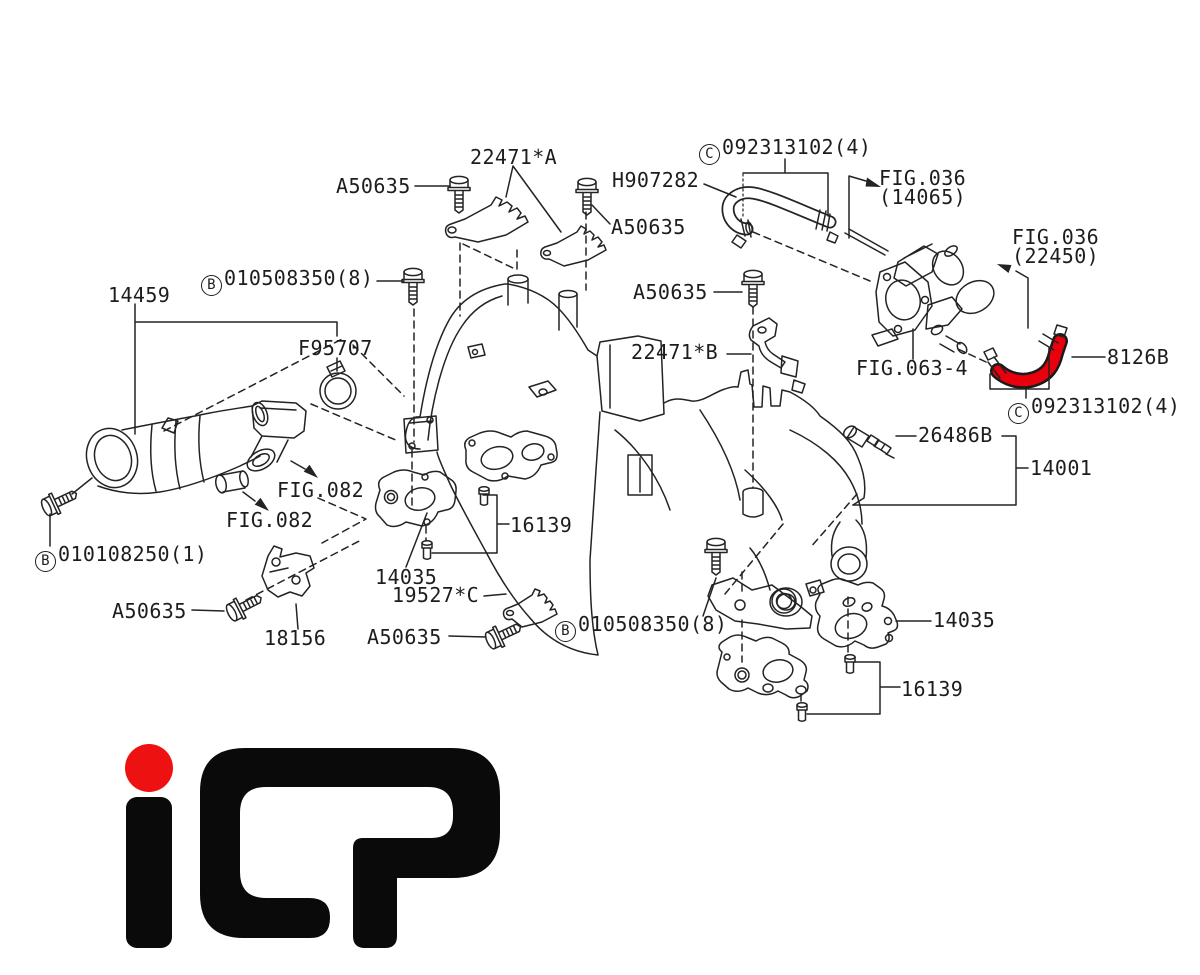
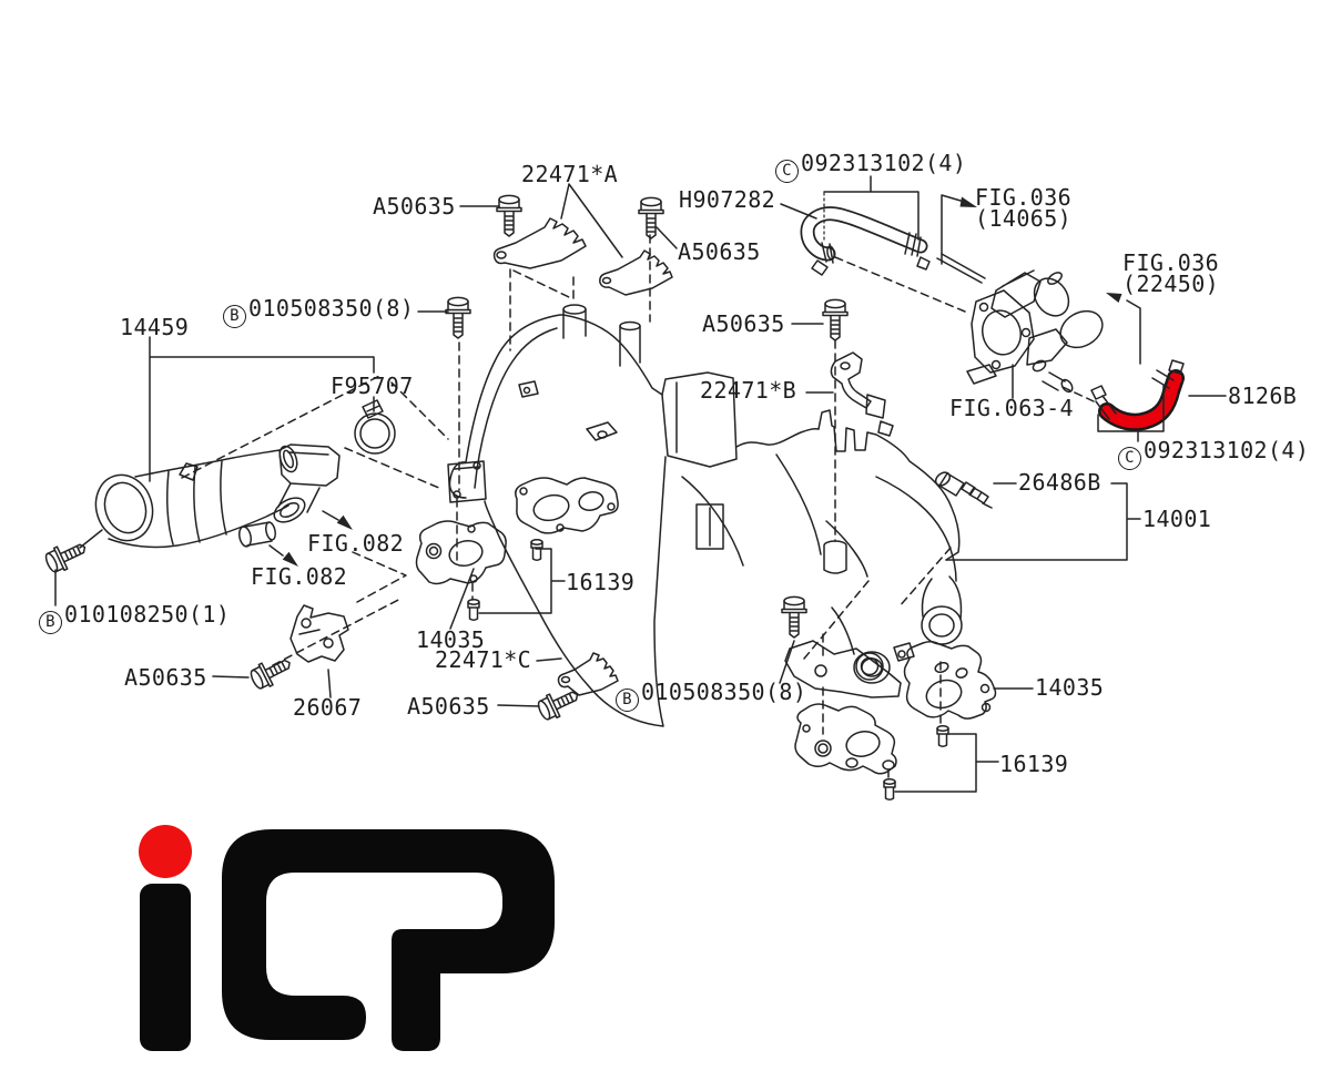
  A50635
  22471*A
  H907282
  A50635
  C 092313102(4)
  FIG.036
  (14065)
  FIG.036
  (22450)
  B 010508350(8)
  14459
  F95707
  A50635
  22471*B
  FIG.063-4
  8126B
  C 092313102(4)
  26486B
  14001
  FIG.082
  FIG.082
  B 010108250(1)
  16139
  14035
- 19527*C
+ 22471*C
  A50635
- 18156
+ 26067
  A50635
  B 010508350(8)
  14035
  16139
